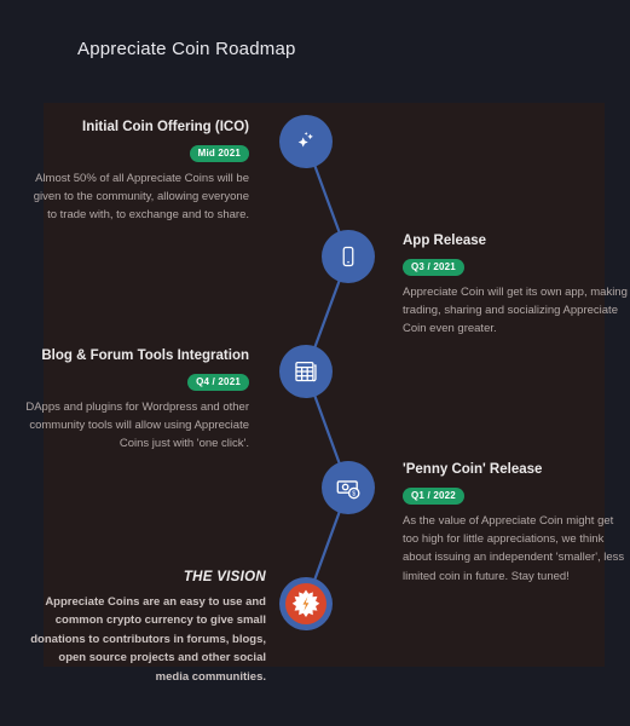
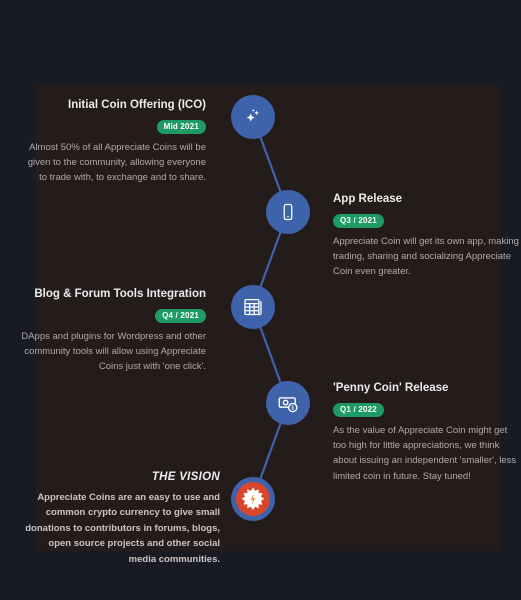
- Appreciate Coin Roadmap
  Initial Coin Offering (ICO)
  Mid 2021
  Almost 50% of all Appreciate Coins will be given to the community, allowing everyone to trade with, to exchange and to share.
  App Release
  Q3 / 2021
  Appreciate Coin will get its own app, making trading, sharing and socializing Appreciate Coin even greater.
  Blog & Forum Tools Integration
  Q4 / 2021
  DApps and plugins for Wordpress and other community tools will allow using Appreciate Coins just with 'one click'.
  'Penny Coin' Release
  Q1 / 2022
  As the value of Appreciate Coin might get too high for little appreciations, we think about issuing an independent 'smaller', less limited coin in future. Stay tuned!
  THE VISION
  Appreciate Coins are an easy to use and common crypto currency to give small donations to contributors in forums, blogs, open source projects and other social media communities.
